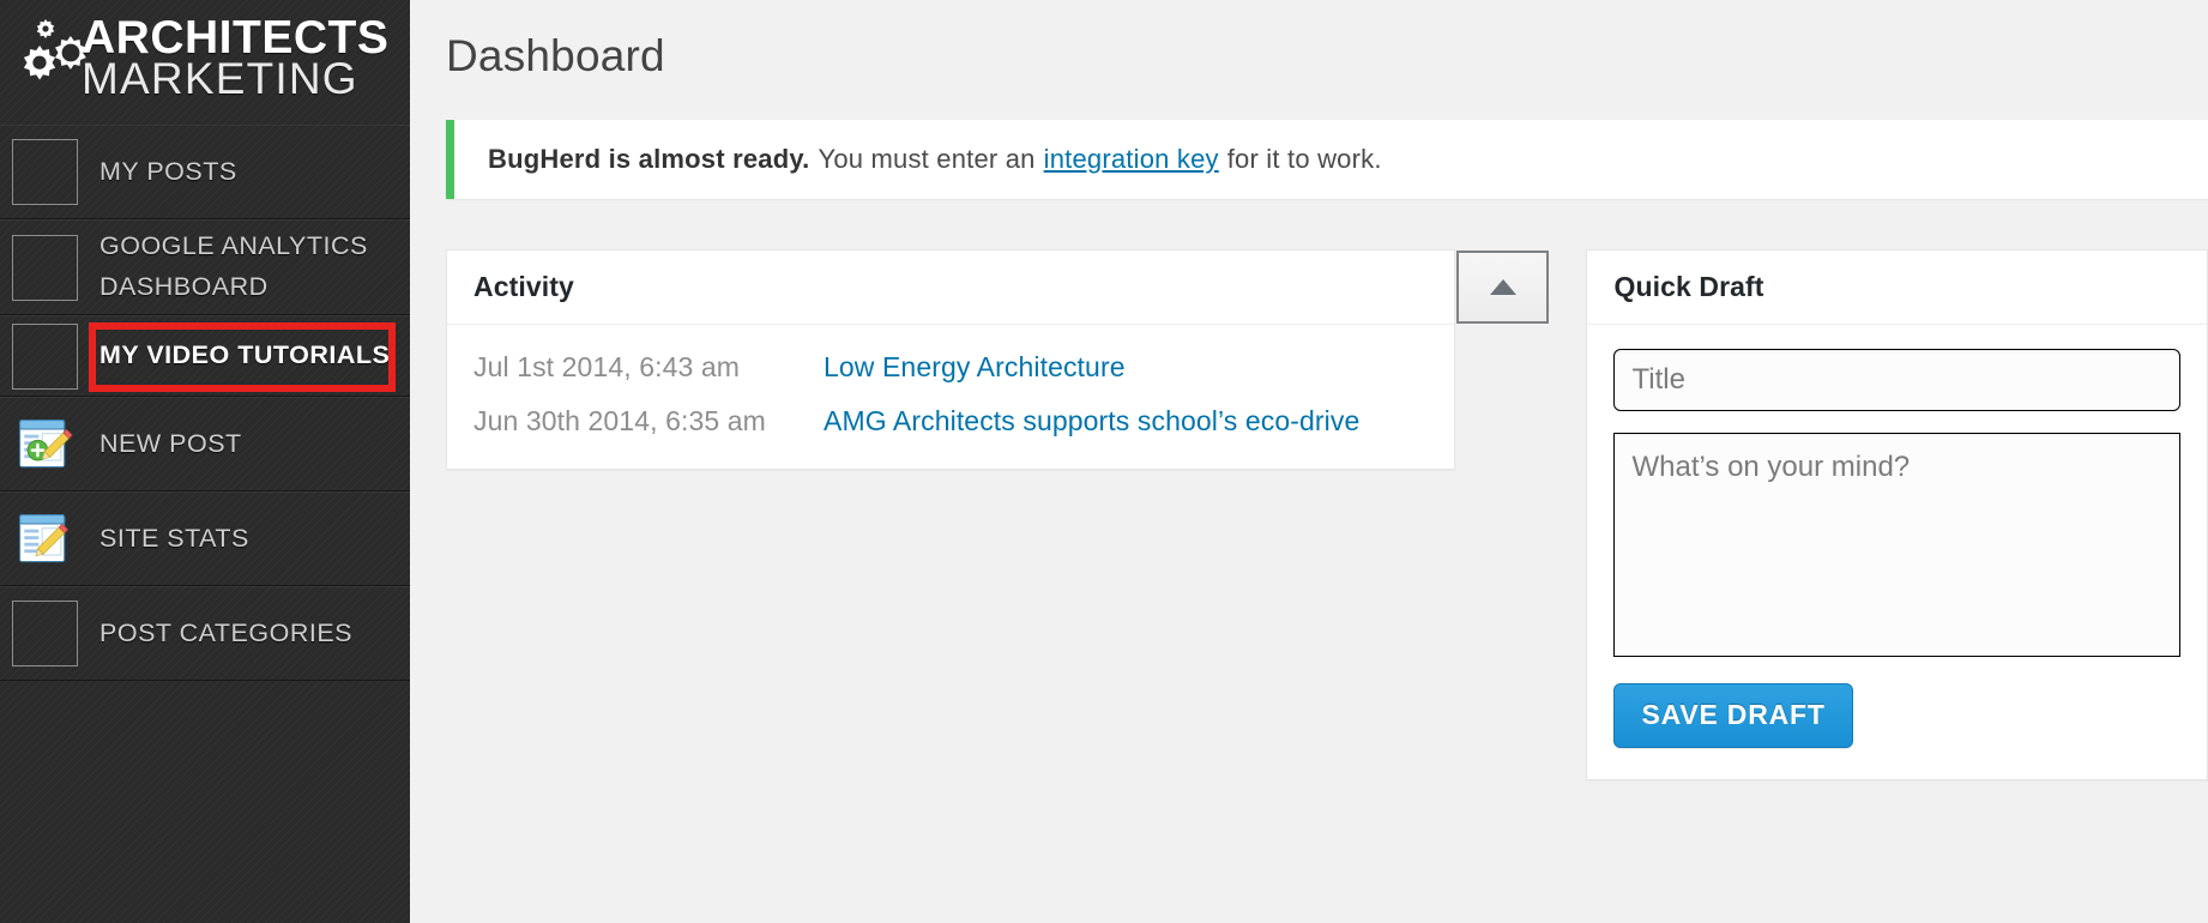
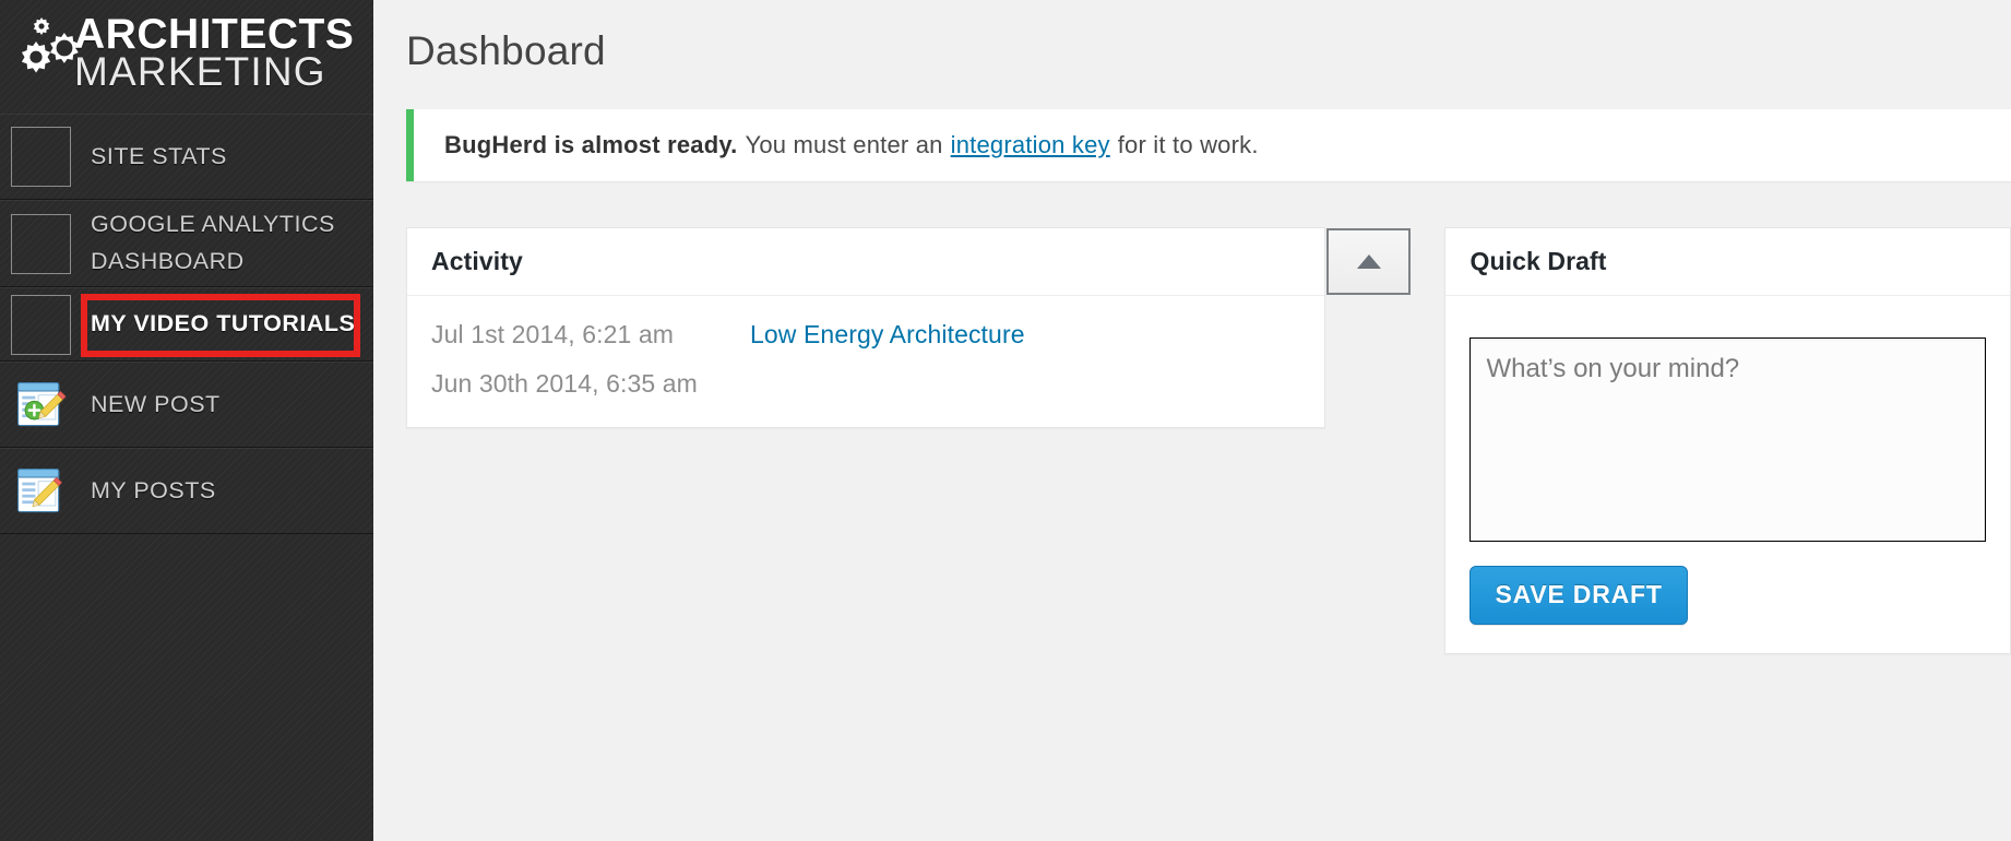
  ARCHITECTS
  MARKETING
- MY POSTS
+ SITE STATS
  GOOGLE ANALYTICS DASHBOARD
  MY VIDEO TUTORIALS
  NEW POST
- SITE STATS
+ MY POSTS
- POST CATEGORIES
  Dashboard
  BugHerd is almost ready.
  You must enter an
  integration key
  for it to work.
  Activity
- Jul 1st 2014, 6:43 am
+ Jul 1st 2014, 6:21 am
  Low Energy Architecture
  Jun 30th 2014, 6:35 am
- AMG Architects supports school’s eco-drive
  Quick Draft
- Title
  What’s on your mind?
  SAVE DRAFT
